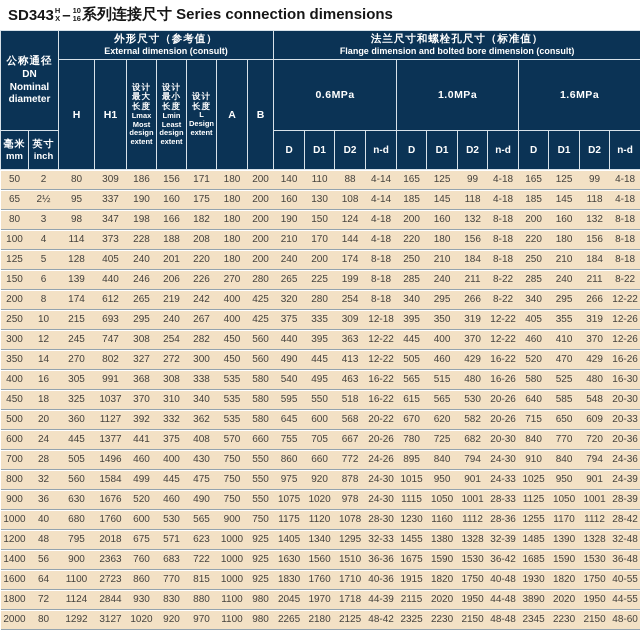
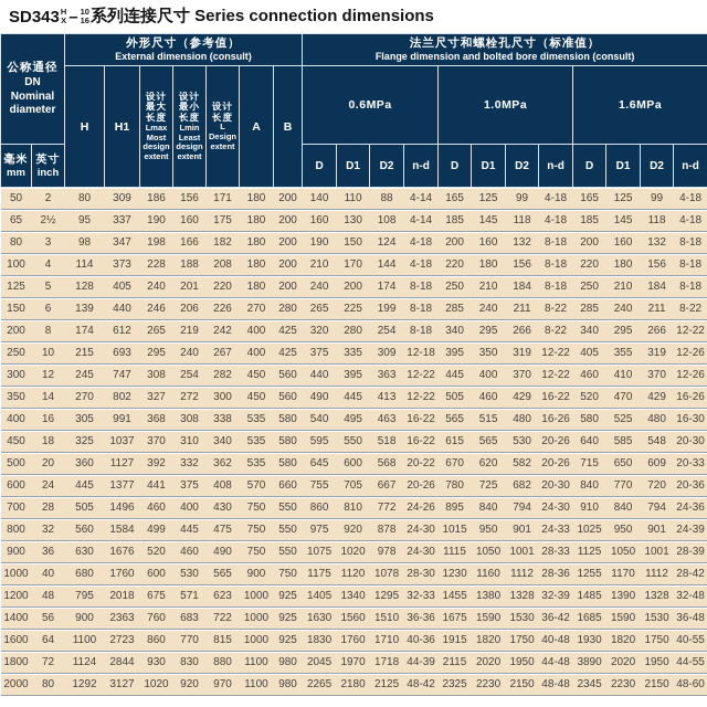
  SD343
  H
  X
  –
  10
  16
  系列连接尺寸 Series connection dimensions
  公称通径 DN Nominal diameter	外形尺寸（参考值） External dimension (consult)	法兰尺寸和螺栓孔尺寸（标准值） Flange dimension and bolted bore dimension (consult)
  H	H1	设计 最大 长度 Lmax Most design extent	设计 最小 长度 Lmin Least design extent	设计 长度 L Design extent	A	B	0.6MPa	1.0MPa	1.6MPa
  毫米 mm	英寸 inch	D	D1	D2	n-d	D	D1	D2	n-d	D	D1	D2	n-d
  50	2	80	309	186	156	171	180	200	140	110	88	4-14	165	125	99	4-18	165	125	99	4-18
  65	2½	95	337	190	160	175	180	200	160	130	108	4-14	185	145	118	4-18	185	145	118	4-18
  80	3	98	347	198	166	182	180	200	190	150	124	4-18	200	160	132	8-18	200	160	132	8-18
  100	4	114	373	228	188	208	180	200	210	170	144	4-18	220	180	156	8-18	220	180	156	8-18
  125	5	128	405	240	201	220	180	200	240	200	174	8-18	250	210	184	8-18	250	210	184	8-18
  150	6	139	440	246	206	226	270	280	265	225	199	8-18	285	240	211	8-22	285	240	211	8-22
  200	8	174	612	265	219	242	400	425	320	280	254	8-18	340	295	266	8-22	340	295	266	12-22
  250	10	215	693	295	240	267	400	425	375	335	309	12-18	395	350	319	12-22	405	355	319	12-26
  300	12	245	747	308	254	282	450	560	440	395	363	12-22	445	400	370	12-22	460	410	370	12-26
  350	14	270	802	327	272	300	450	560	490	445	413	12-22	505	460	429	16-22	520	470	429	16-26
  400	16	305	991	368	308	338	535	580	540	495	463	16-22	565	515	480	16-26	580	525	480	16-30
  450	18	325	1037	370	310	340	535	580	595	550	518	16-22	615	565	530	20-26	640	585	548	20-30
  500	20	360	1127	392	332	362	535	580	645	600	568	20-22	670	620	582	20-26	715	650	609	20-33
  600	24	445	1377	441	375	408	570	660	755	705	667	20-26	780	725	682	20-30	840	770	720	20-36
- 700	28	505	1496	460	400	430	750	550	860	660	772	24-26	895	840	794	24-30	910	840	794	24-36
+ 700	28	505	1496	460	400	430	750	550	860	810	772	24-26	895	840	794	24-30	910	840	794	24-36
  800	32	560	1584	499	445	475	750	550	975	920	878	24-30	1015	950	901	24-33	1025	950	901	24-39
  900	36	630	1676	520	460	490	750	550	1075	1020	978	24-30	1115	1050	1001	28-33	1125	1050	1001	28-39
  1000	40	680	1760	600	530	565	900	750	1175	1120	1078	28-30	1230	1160	1112	28-36	1255	1170	1112	28-42
  1200	48	795	2018	675	571	623	1000	925	1405	1340	1295	32-33	1455	1380	1328	32-39	1485	1390	1328	32-48
  1400	56	900	2363	760	683	722	1000	925	1630	1560	1510	36-36	1675	1590	1530	36-42	1685	1590	1530	36-48
  1600	64	1100	2723	860	770	815	1000	925	1830	1760	1710	40-36	1915	1820	1750	40-48	1930	1820	1750	40-55
  1800	72	1124	2844	930	830	880	1100	980	2045	1970	1718	44-39	2115	2020	1950	44-48	3890	2020	1950	44-55
  2000	80	1292	3127	1020	920	970	1100	980	2265	2180	2125	48-42	2325	2230	2150	48-48	2345	2230	2150	48-60
